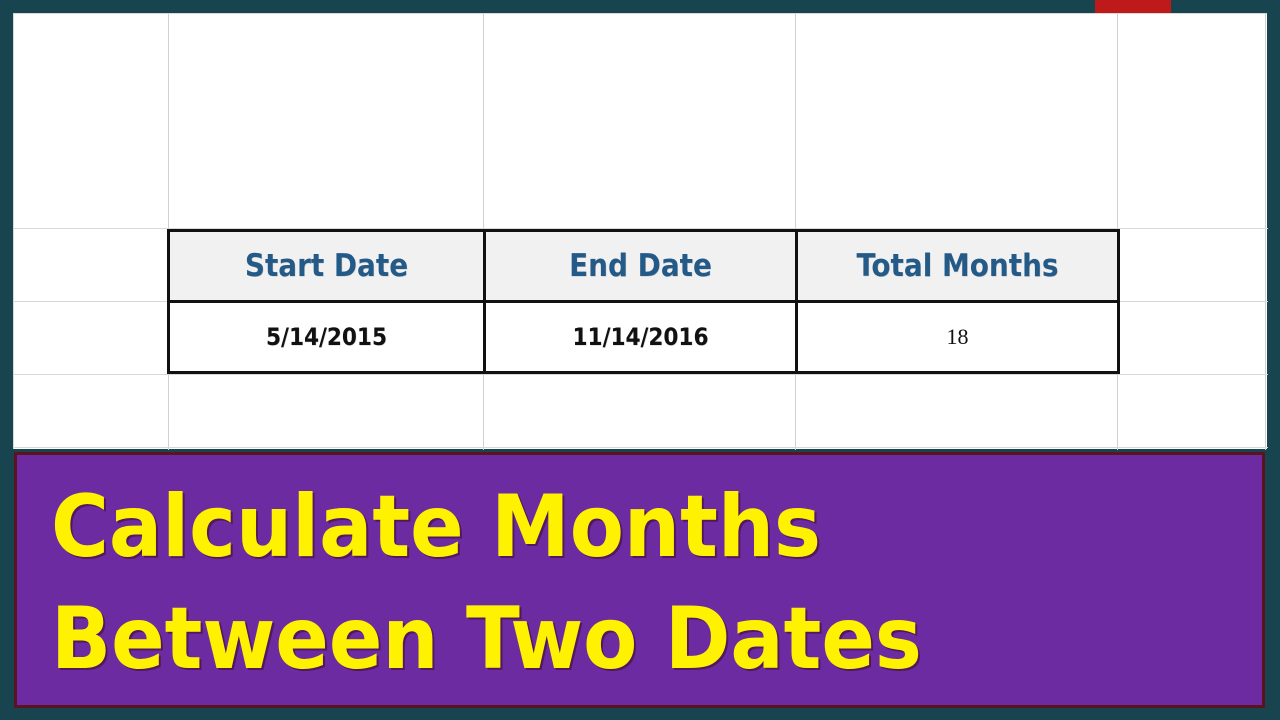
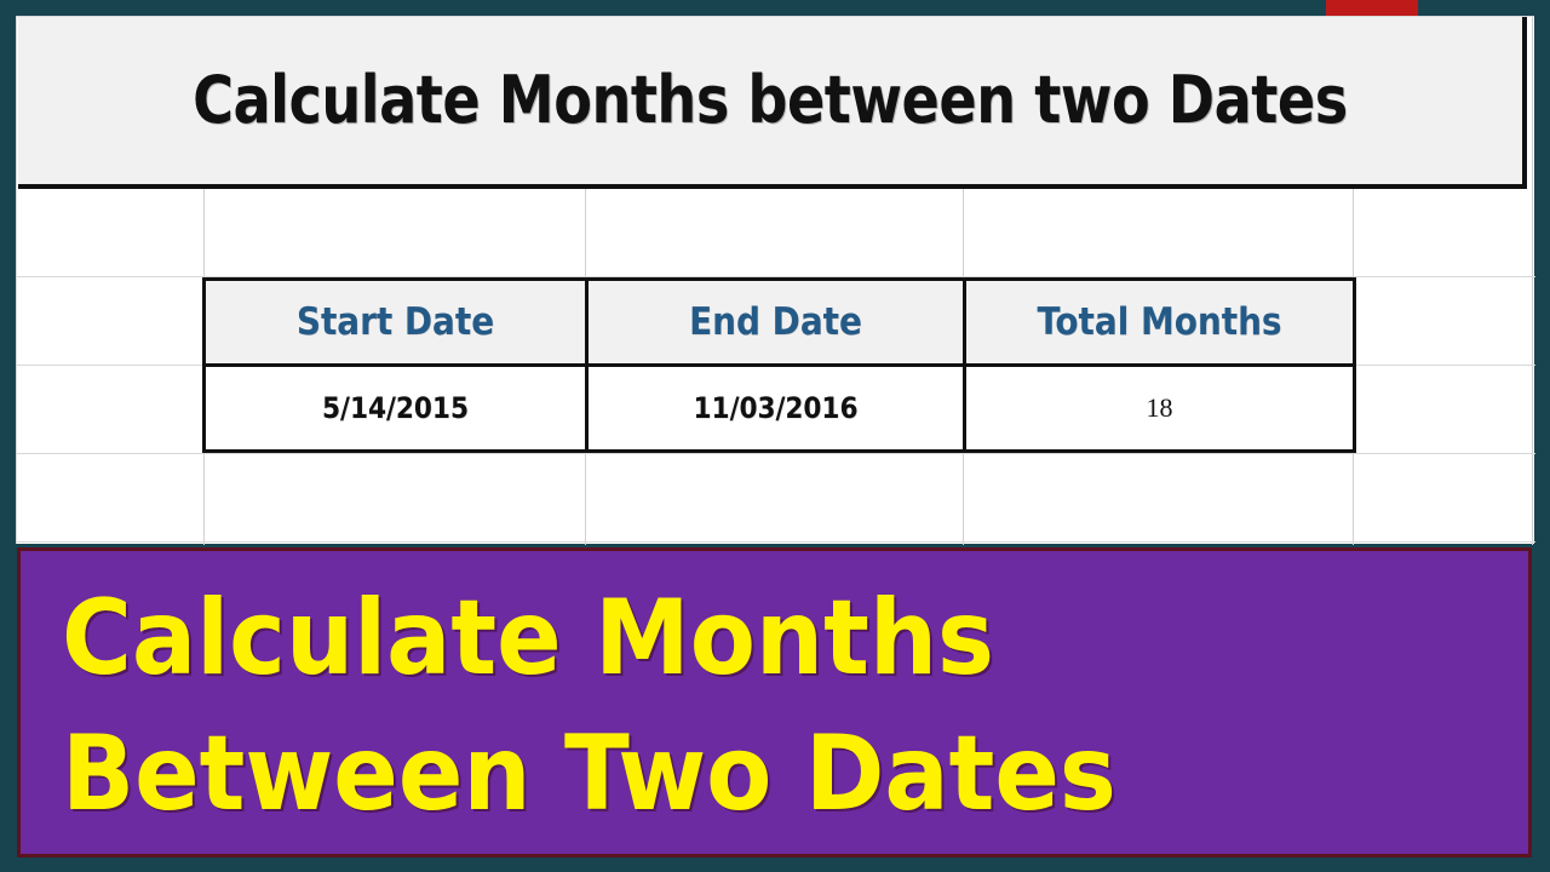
+ Calculate Months between two Dates
  Start Date	End Date	Total Months
- 5/14/2015	11/14/2016	18
+ 5/14/2015	11/03/2016	18
  Calculate Months
  Between Two Dates
